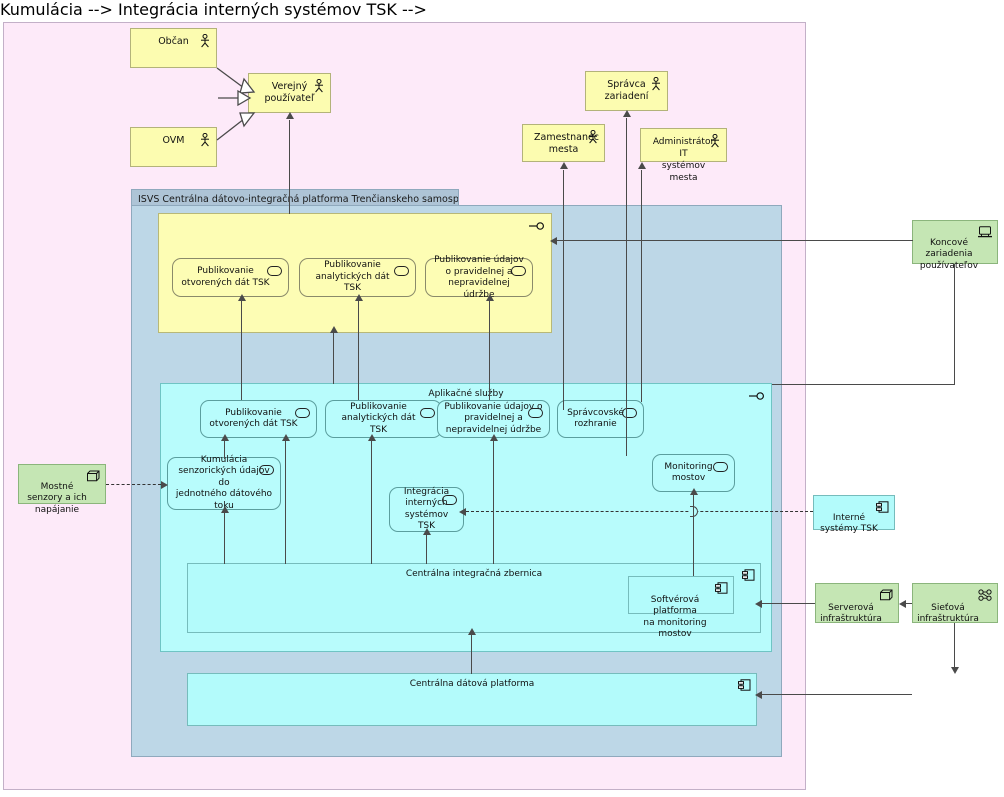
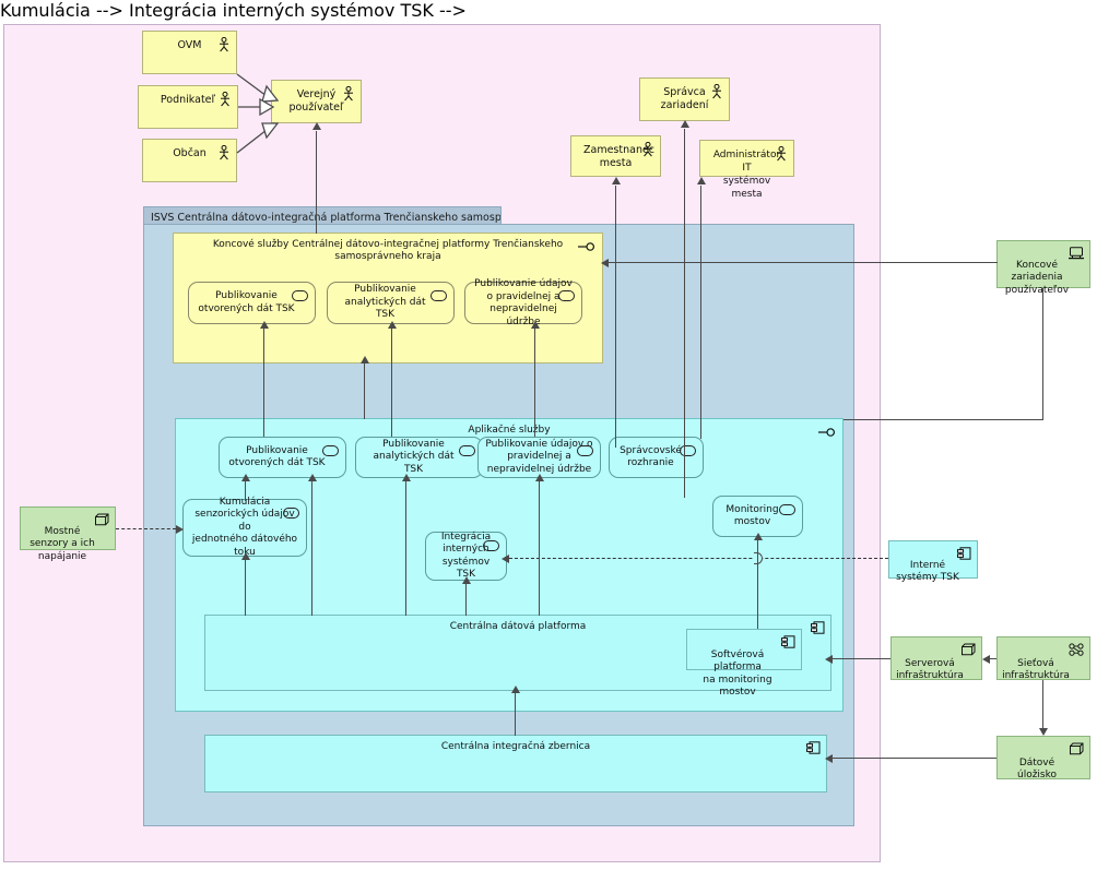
  ISVS Centrálna dátovo-integračná platforma Trenčianskeho samosp
- Občan
+ OVM
+ Podnikateľ
- OVM
+ Občan
  Verejný
  používateľ
  Zamestnane
  mesta
  Správca
  zariadení
  Administrátor IT
  systémov mesta
+ Koncové služby Centrálnej dátovo-integračnej platformy Trenčianskeho samosprávneho kraja
  Publikovanie
  otvorených dát TSK
  Publikovanie
  analytických dát TSK
  Publikovanie údajov
  o pravidelnej a
  nepravidelnej údržbe
  Aplikačné sluby
  Publikovanie
  otvorených dát TSK
  Publikovanie
  analytických dát TSK
  Publikovanie údajov o
  pravidelnej a
  nepravidelnej údržbe
  Správcovské
  rozhranie
  Kumulácia
  senzorických údajov do
  jednotného dátového
  toku
  Integrácia
  interných
  systémov TSK
  Monitoring
  mostov
- Centrálna integračná zbernica
+ Centrálna dátová platforma
  Softvérová platforma
  na monitoring mostov
- Centrálna dátová platforma
+ Centrálna integračná zbernica
  Interné
  systémy TSK
  Mostné
  senzory a ich
  napájanie
  Koncové
  zariadenia
  používateľov
  Serverová
  infraštruktúra
  Sieťová
  infraštruktúra
+ Dátové
+ úložisko
  Kumulácia --> Integrácia interných systémov TSK -->
